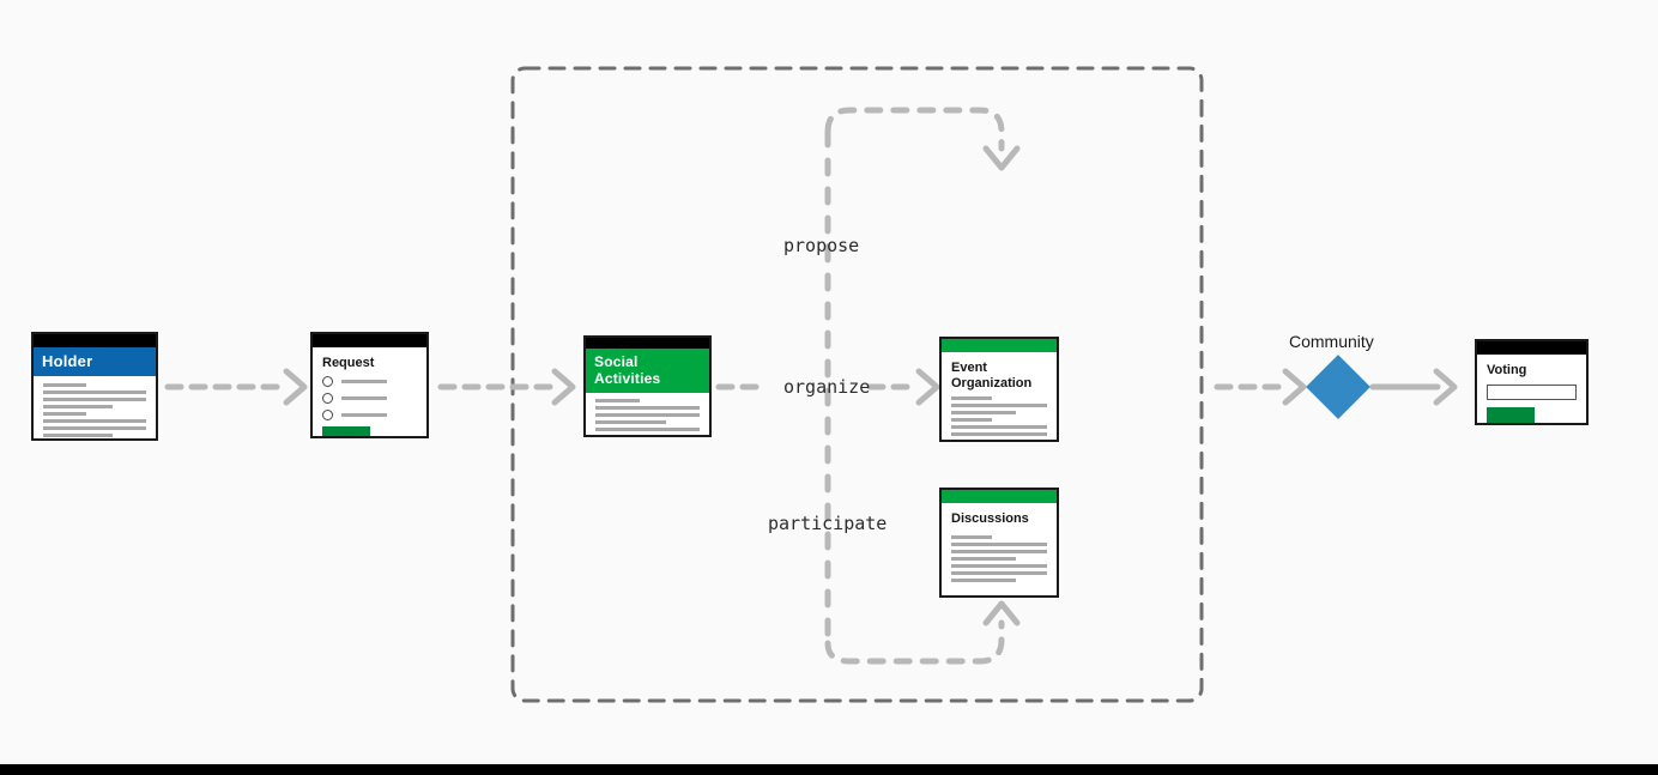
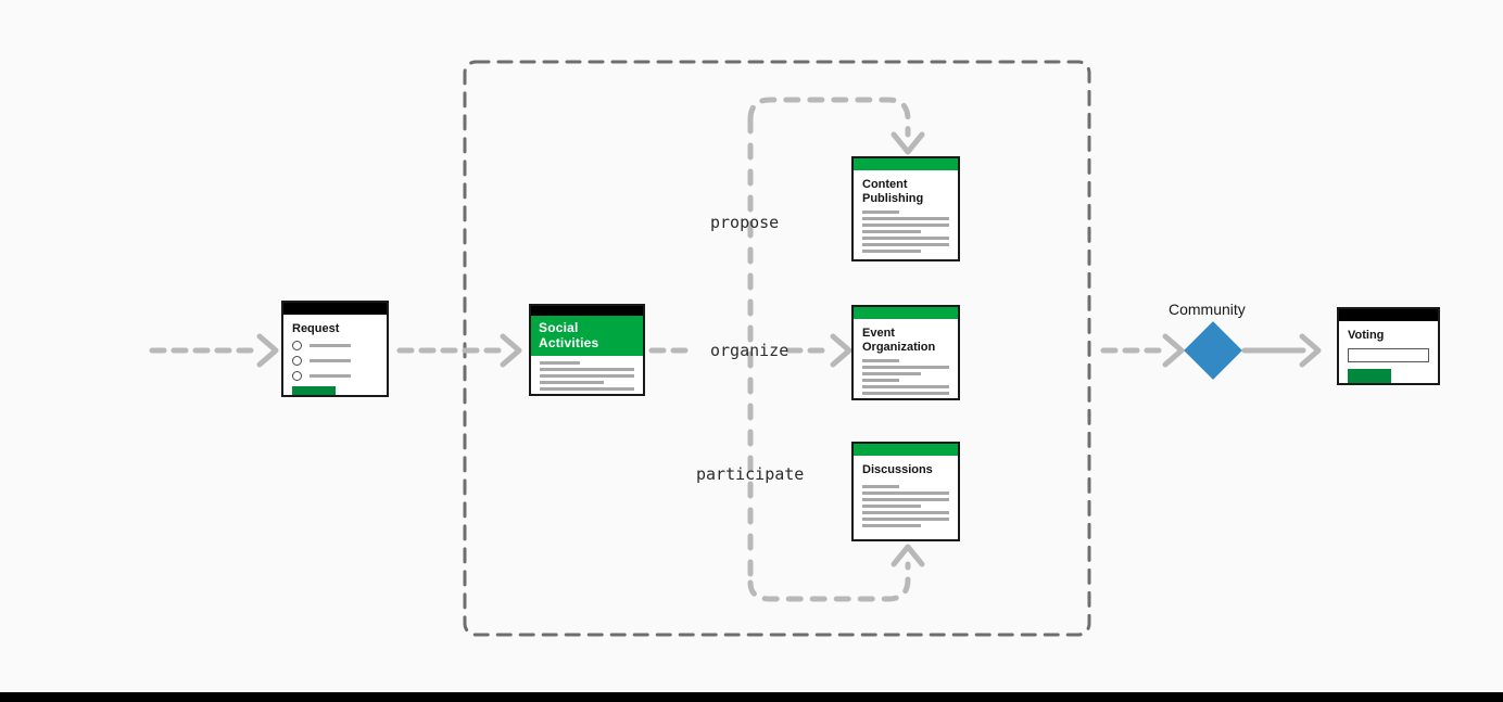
- Holder
  Request
  Social Activities
+ Content Publishing
  Event Organization
  Discussions
  Voting
  Community
  propose
  organize
  participate
